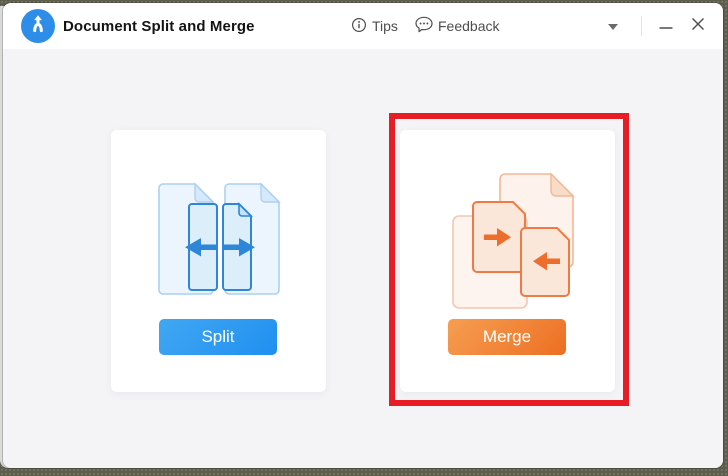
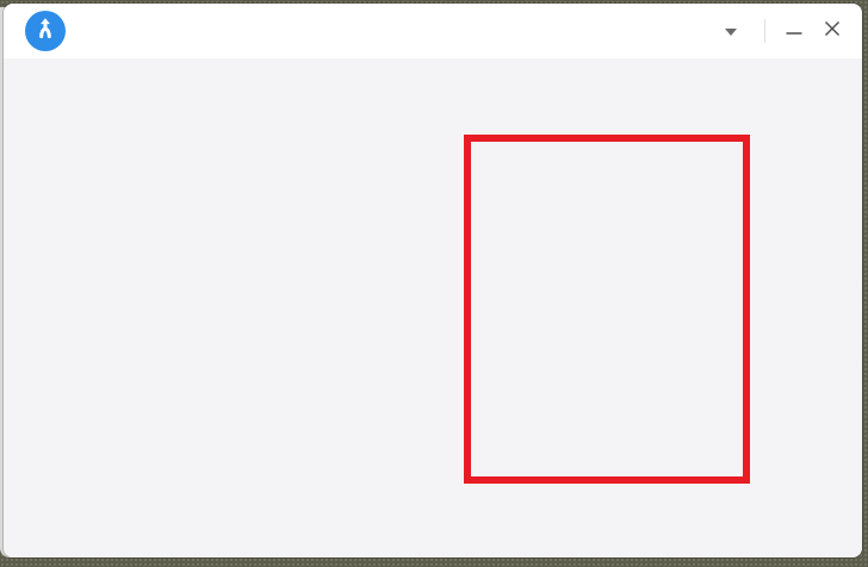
- Document Split and Merge
- Tips
- Feedback
- Split
- Merge
